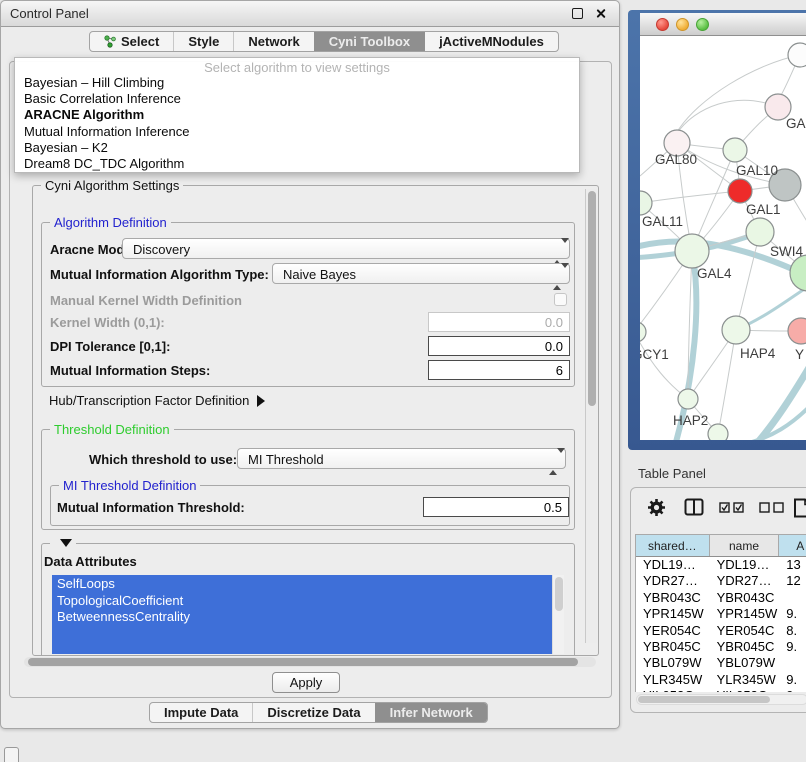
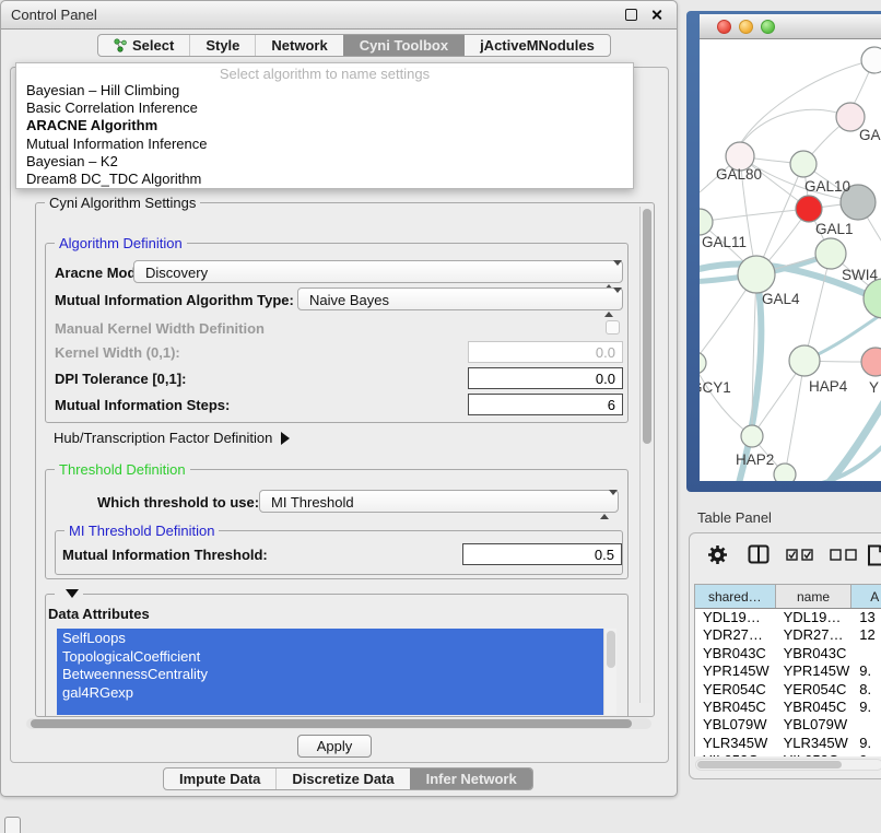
  Control Panel
  Select
  Style
  Network
  Cyni Toolbox
  jActiveMNodules
  Cyni Algorithm Settings
  Algorithm Definition
  Aracne Mod
  Discovery
  Mutual Information Algorithm Type:
  Naive Bayes
  Manual Kernel Width Definition
  Kernel Width (0,1):
  0.0
  DPI Tolerance [0,1]:
  0.0
  Mutual Information Steps:
  6
  Hub/Transcription Factor Definition
  Threshold Definition
  Which threshold to use:
  MI Threshold
  MI Threshold Definition
  Mutual Information Threshold:
  0.5
  Data Attributes
  SelfLoops
  TopologicalCoefficient
  BetweennessCentrality
+ gal4RGexp
  Apply
  Impute Data
  Discretize Data
  Infer Network
- Select algorithm to view settings
+ Select algorithm to name settings
  Bayesian – Hill Climbing
  Basic Correlation Inference
  ARACNE Algorithm
  Mutual Information Inference
  Bayesian – K2
  Dream8 DC_TDC Algorithm
  GAL80
  GAL10
  GAL1
  GAL11
  SWI4
  GAL4
  CY1
  HAP4
  Y
  HAP2
  Table Panel
  shared…
  name
  A
  YDL19…
  YDL19…
  13
  YDR27…
  YDR27…
  12
  YBR043C
  YBR043C
  YPR145W
  YPR145W
  9.
  YER054C
  YER054C
  8.
  YBR045C
  YBR045C
  9.
  YBL079W
  YBL079W
  YLR345W
  YLR345W
  9.
